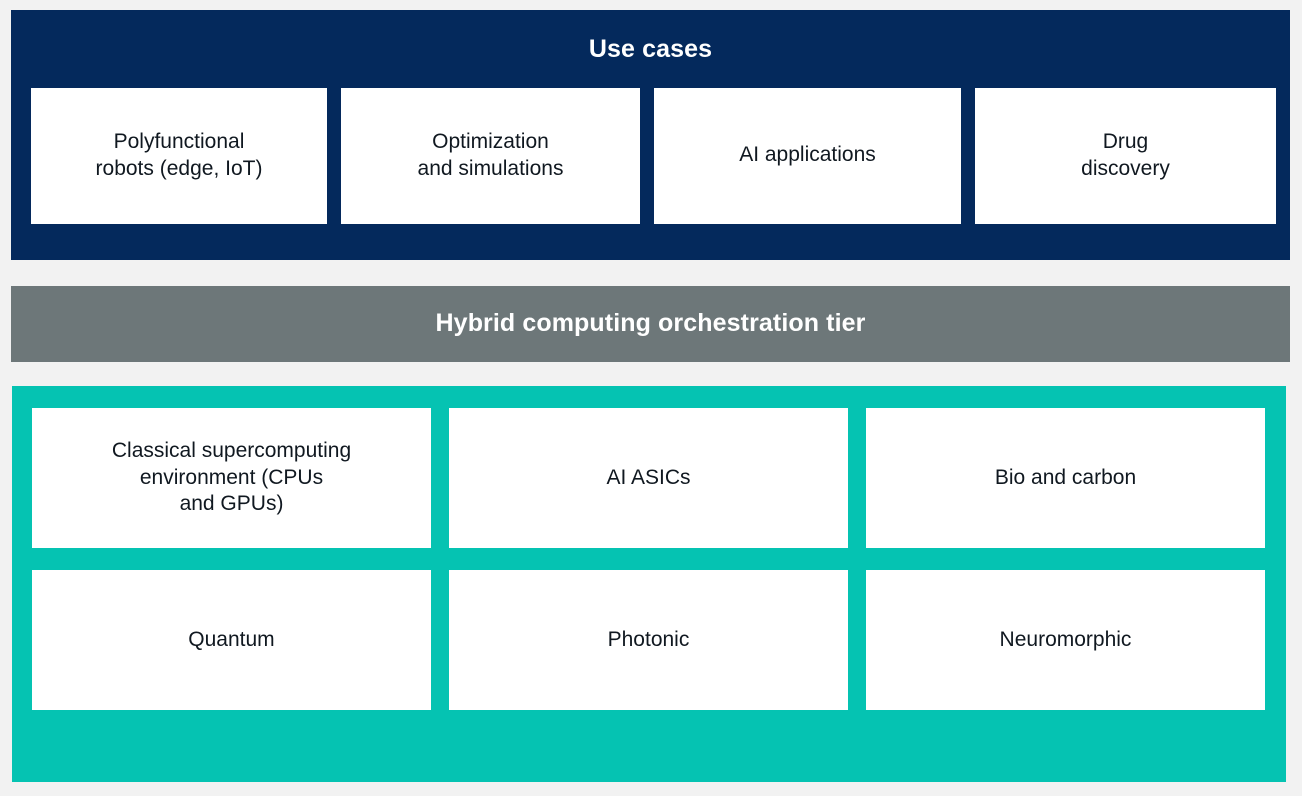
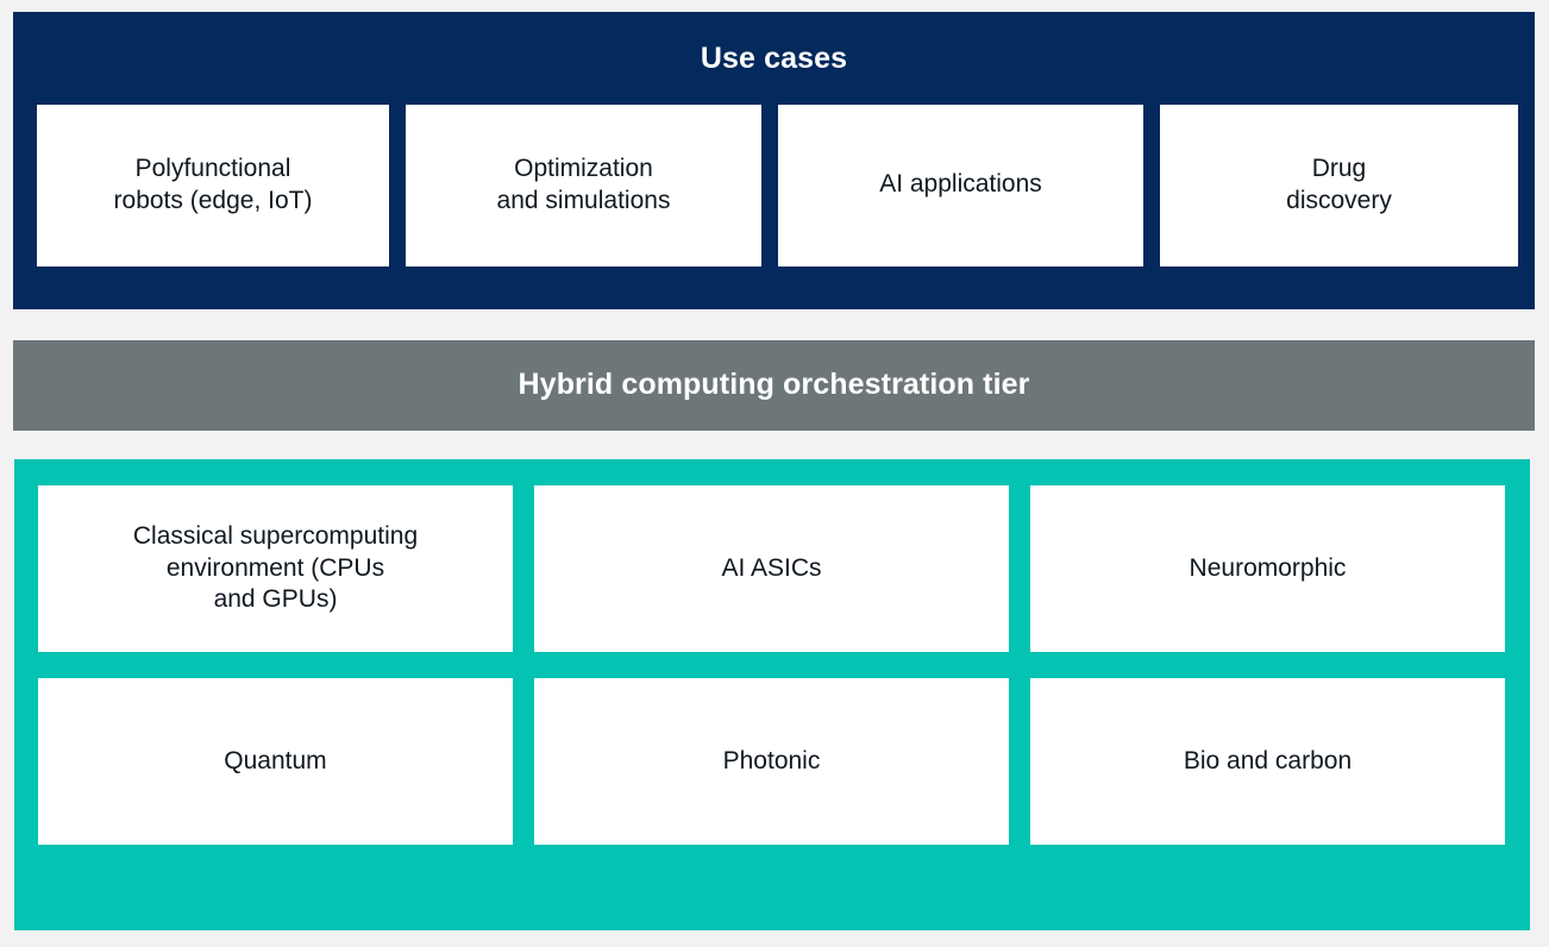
  Use cases
  Polyfunctional
  robots (edge, IoT)
  Optimization
  and simulations
  AI applications
  Drug
  discovery
  Hybrid computing orchestration tier
  Classical supercomputing
  environment (CPUs
  and GPUs)
  AI ASICs
- Bio and carbon
+ Neuromorphic
  Quantum
  Photonic
- Neuromorphic
+ Bio and carbon
